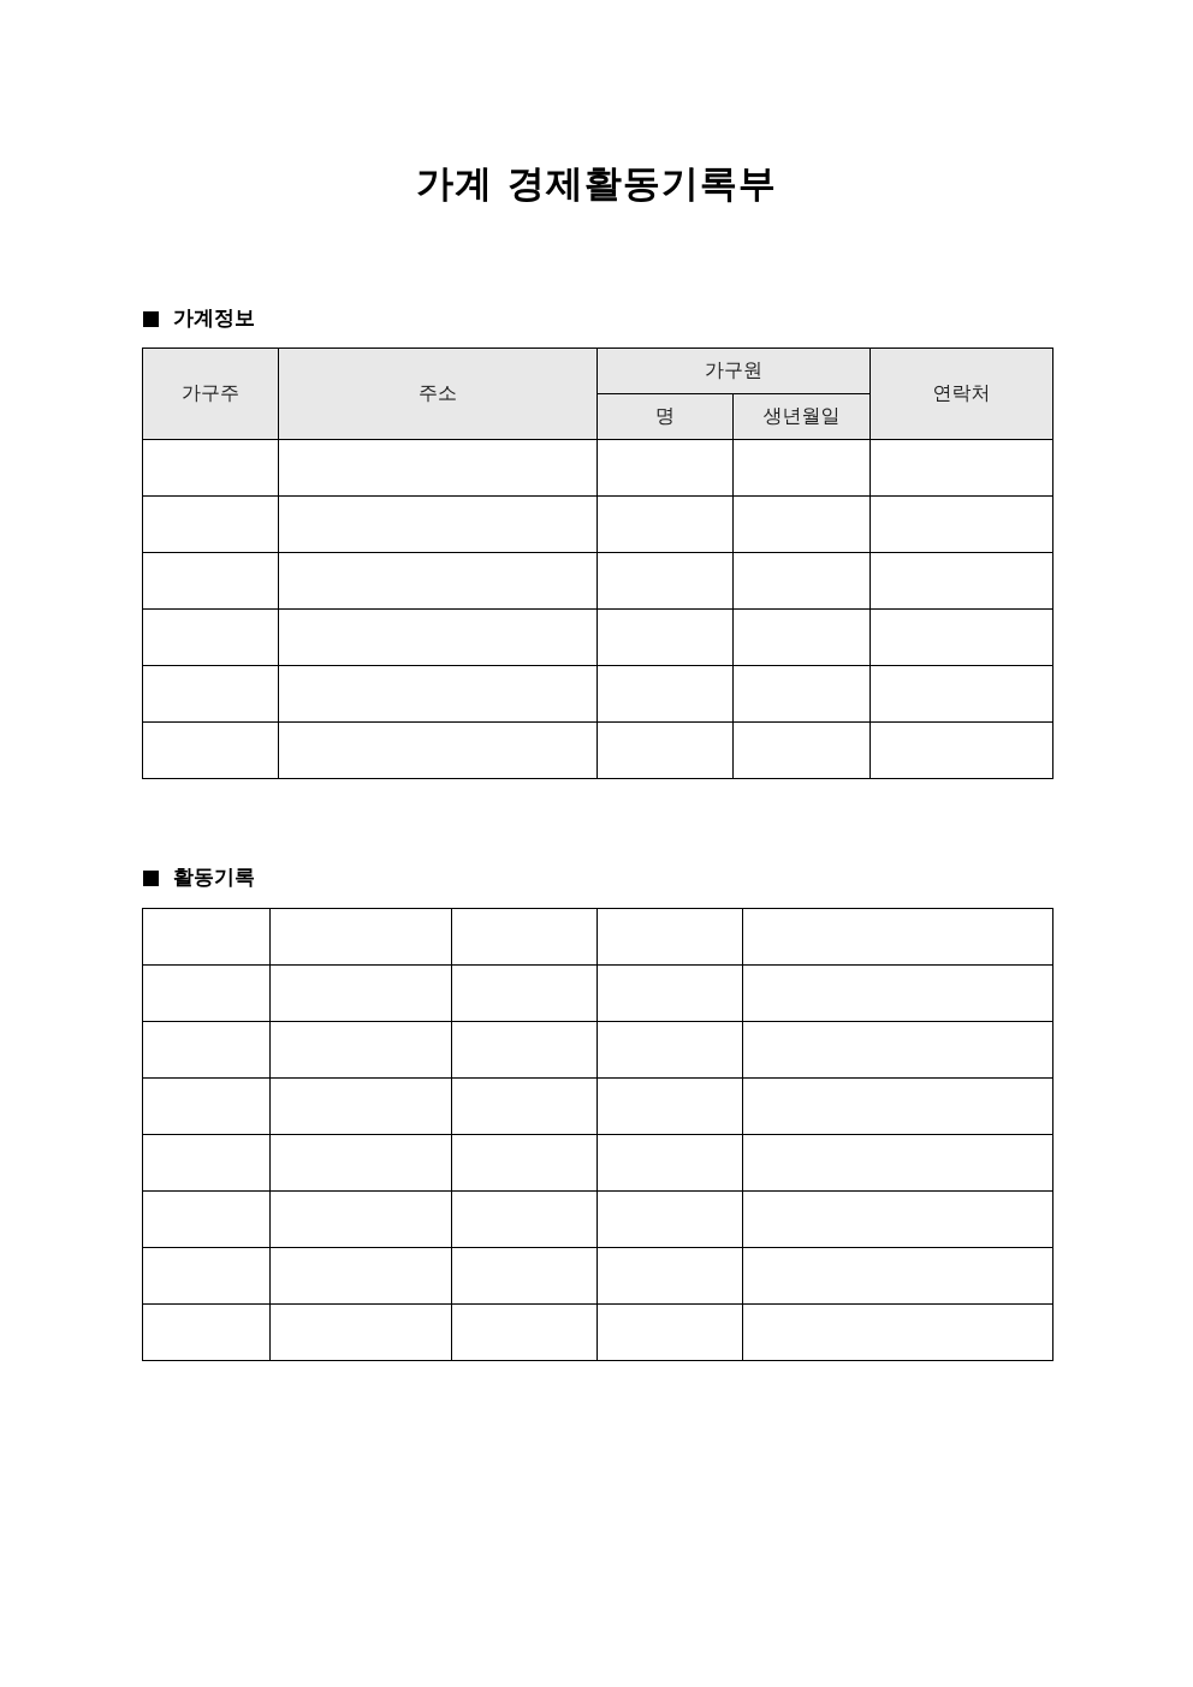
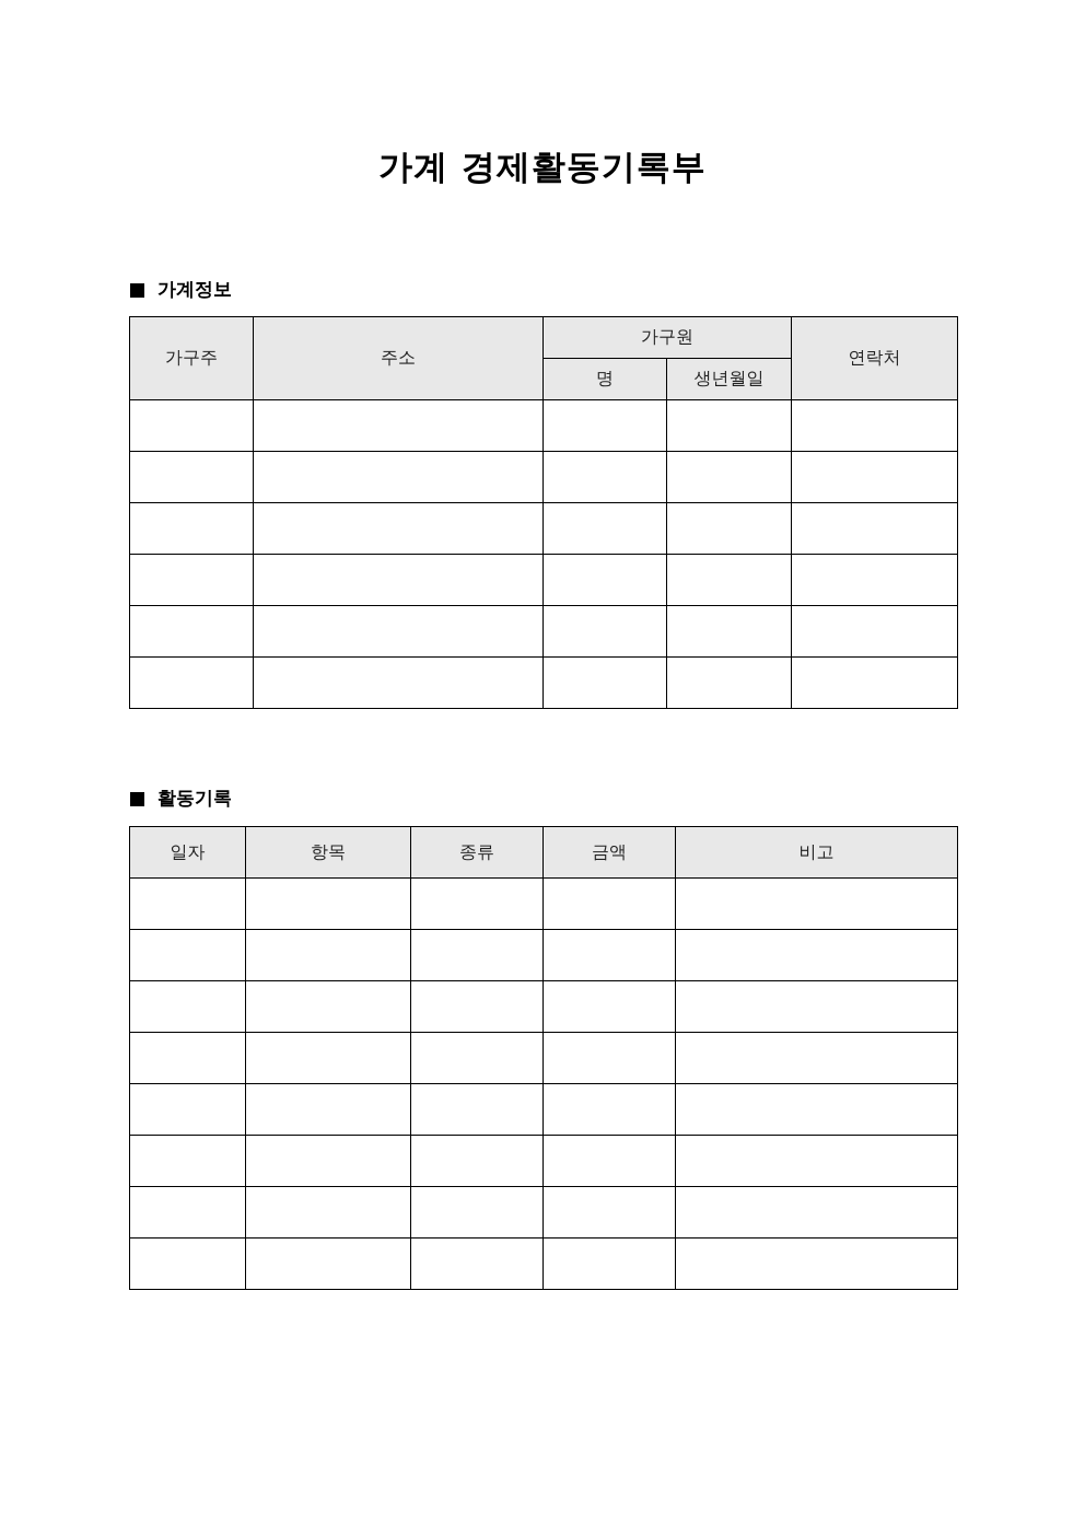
  가계 경제활동기록부
  가계정보
  가구주	주소	가구원	연락처
  명	생년월일
  활동기록
+ 일자	항목	종류	금액	비고
